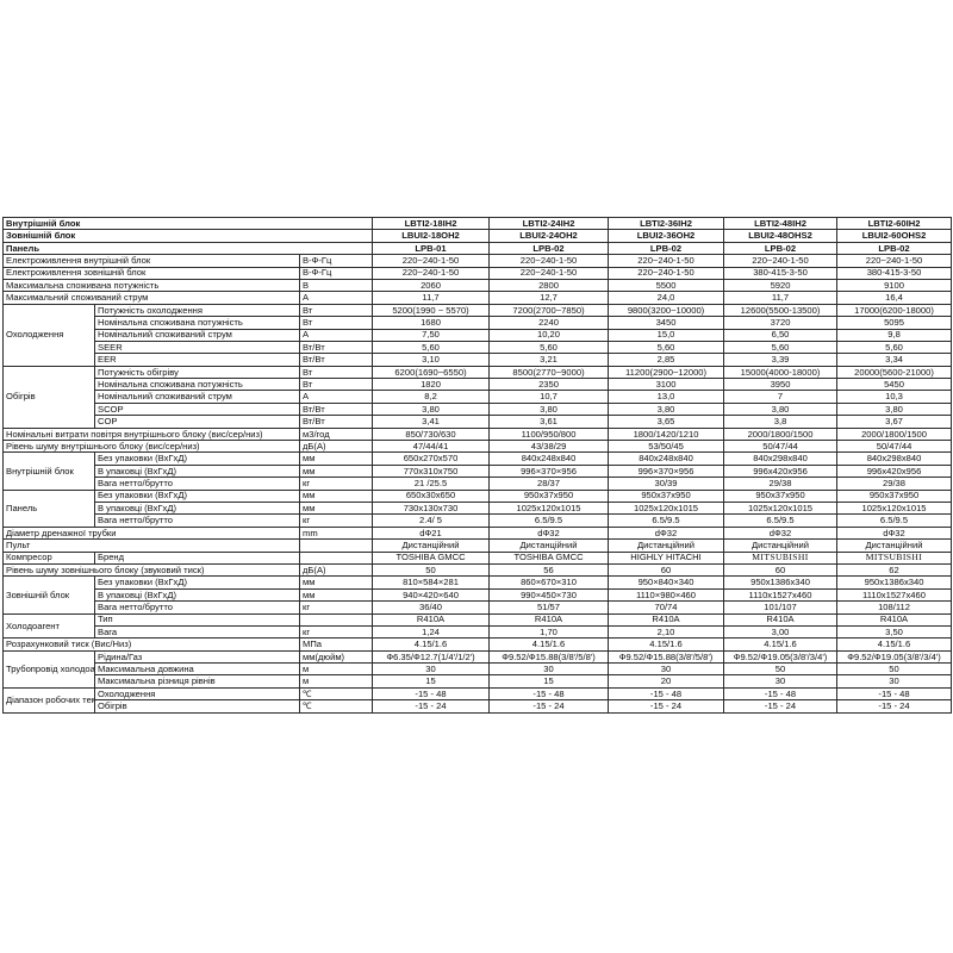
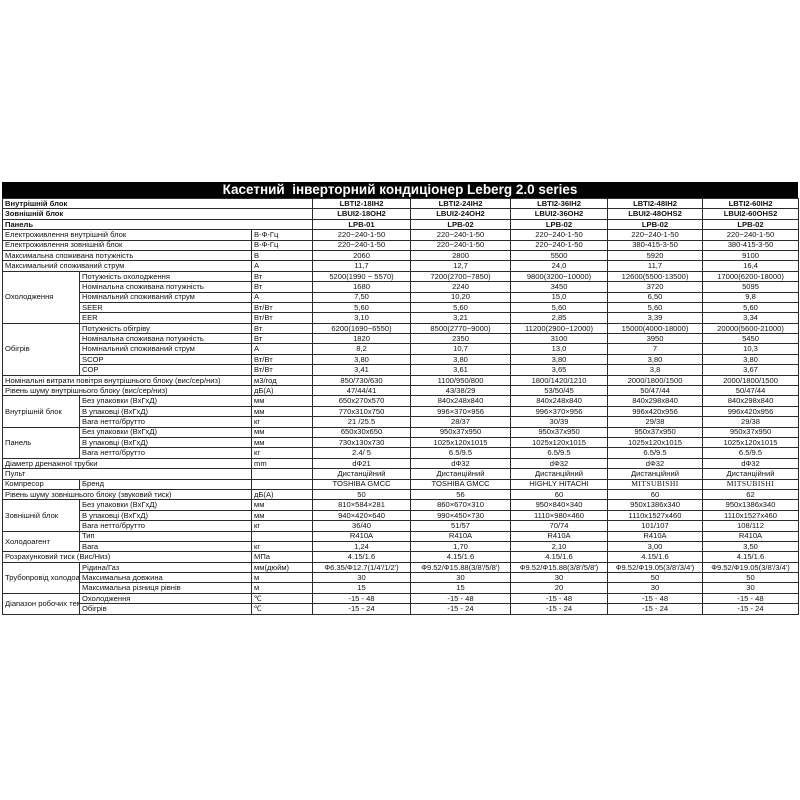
+ Касетний інверторний кондиціонер Leberg 2.0 series
  Внутрішній блок	LBTI2-18IH2	LBTI2-24IH2	LBTI2-36IH2	LBTI2-48IH2	LBTI2-60IH2
  Зовнішній блок	LBUI2-18OH2	LBUI2-24OH2	LBUI2-36OH2	LBUI2-48OHS2	LBUI2-60OHS2
  Панель	LPB-01	LPB-02	LPB-02	LPB-02	LPB-02
  Електроживлення внутрішній блок	В-Ф-Гц	220~240-1-50	220~240-1-50	220~240-1-50	220~240-1-50	220~240-1-50
  Електроживлення зовнішній блок	В-Ф-Гц	220~240-1-50	220~240-1-50	220~240-1-50	380-415-3-50	380-415-3-50
  Максимальна споживана потужність	В	2060	2800	5500	5920	9100
  Максимальний споживаний струм	А	11,7	12,7	24,0	11,7	16,4
  Охолодження	Потужність охолодження	Вт	5200(1990 ~ 5570)	7200(2700~7850)	9800(3200~10000)	12600(5500-13500)	17000(6200-18000)
  Номінальна споживана потужність	Вт	1680	2240	3450	3720	5095
  Номінальний споживаний струм	А	7,50	10,20	15,0	6,50	9,8
  SEER	Вт/Вт	5,60	5,60	5,60	5,60	5,60
  EER	Вт/Вт	3,10	3,21	2,85	3,39	3,34
  Обігрів	Потужність обігріву	Вт	6200(1690~6550)	8500(2770~9000)	11200(2900~12000)	15000(4000-18000)	20000(5600-21000)
  Номінальна споживана потужність	Вт	1820	2350	3100	3950	5450
  Номінальний споживаний струм	А	8,2	10,7	13,0	7	10,3
  SCOP	Вт/Вт	3,80	3,80	3,80	3,80	3,80
  COP	Вт/Вт	3,41	3,61	3,65	3,8	3,67
  Номінальні витрати повітря внутрішнього блоку (вис/сер/низ)	м3/год	850/730/630	1100/950/800	1800/1420/1210	2000/1800/1500	2000/1800/1500
  Рівень шуму внутрішнього блоку (вис/сер/низ)	дБ(А)	47/44/41	43/38/29	53/50/45	50/47/44	50/47/44
  Внутрішній блок	Без упаковки (ВхГхД)	мм	650x270x570	840x248x840	840x248x840	840x298x840	840x298x840
  В упаковці (ВхГхД)	мм	770x310x750	996×370×956	996×370×956	996x420x956	996x420x956
  Вага нетто/брутто	кг	21 /25.5	28/37	30/39	29/38	29/38
  Панель	Без упаковки (ВхГхД)	мм	650x30x650	950x37x950	950x37x950	950x37x950	950x37x950
  В упаковці (ВхГхД)	мм	730x130x730	1025x120x1015	1025x120x1015	1025x120x1015	1025x120x1015
  Вага нетто/брутто	кг	2.4/ 5	6.5/9.5	6.5/9.5	6.5/9.5	6.5/9.5
  Діаметр дренажної трубки	mm	dФ21	dФ32	dФ32	dФ32	dФ32
  Пульт		Дистанційний	Дистанційний	Дистанційний	Дистанційний	Дистанційний
  Компресор	Бренд		TOSHIBA GMCC	TOSHIBA GMCC	HIGHLY HITACHI	MITSUBISHI	MITSUBISHI
  Рівень шуму зовнішнього блоку (звуковий тиск)	дБ(А)	50	56	60	60	62
  Зовнішній блок	Без упаковки (ВхГхД)	мм	810×584×281	860×670×310	950×840×340	950x1386x340	950x1386x340
  В упаковці (ВхГхД)	мм	940×420×640	990×450×730	1110×980×460	1110x1527x460	1110x1527x460
  Вага нетто/брутто	кг	36/40	51/57	70/74	101/107	108/112
  Холодоагент	Тип		R410A	R410A	R410A	R410A	R410A
  Вага	кг	1,24	1,70	2,10	3,00	3,50
  Розрахунковий тиск (Вис/Низ)	МПа	4.15/1.6	4.15/1.6	4.15/1.6	4.15/1.6	4.15/1.6
  Трубопровід холодоа	Рідина/Газ	мм(дюйм)	Ф6.35/Ф12.7(1/4'/1/2')	Ф9.52/Ф15.88(3/8'/5/8')	Ф9.52/Ф15.88(3/8'/5/8')	Ф9.52/Ф19.05(3/8'/3/4')	Ф9.52/Ф19.05(3/8'/3/4')
  Максимальна довжина	м	30	30	30	50	50
  Максимальна різниця рівнів	м	15	15	20	30	30
  Діапазон робочих тем	Охолодження	℃	-15 - 48	-15 - 48	-15 - 48	-15 - 48	-15 - 48
  Обігрів	℃	-15 - 24	-15 - 24	-15 - 24	-15 - 24	-15 - 24
